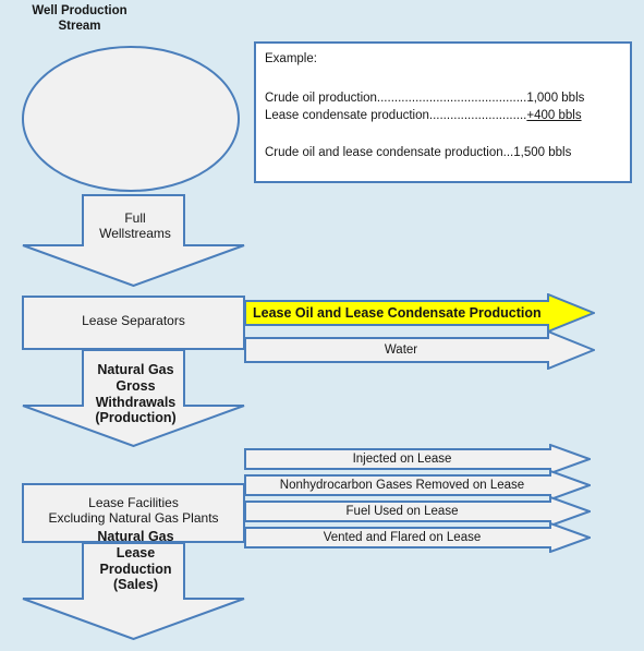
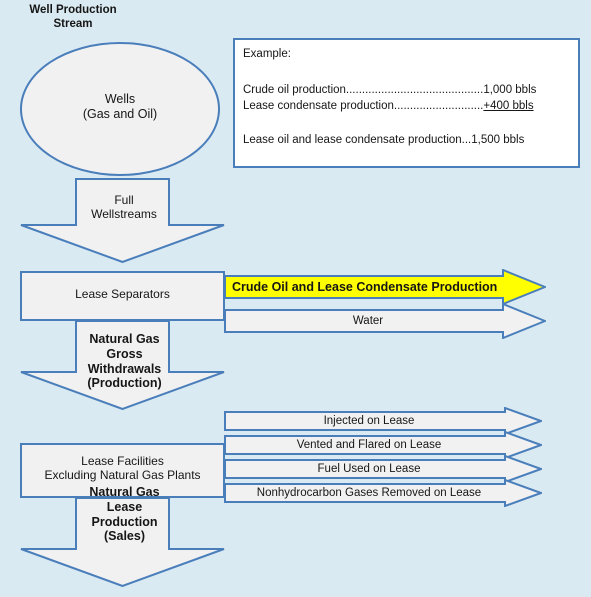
  Well Production
  Stream
+ Wells
+ (Gas and Oil)
  Example:
  Crude oil production...........................................1,000 bbls
  Lease condensate production............................+400 bbls
- Crude oil and lease condensate production...1,500 bbls
+ Lease oil and lease condensate production...1,500 bbls
  Full
  Wellstreams
  Lease Separators
  Natural Gas
  Gross
  Withdrawals
  (Production)
  Lease Facilities
  Excluding Natural Gas Plants
  Natural Gas
  Lease
  Production
  (Sales)
- Lease Oil and Lease Condensate Production
+ Crude Oil and Lease Condensate Production
  Water
  Injected on Lease
- Nonhydrocarbon Gases Removed on Lease
+ Vented and Flared on Lease
  Fuel Used on Lease
- Vented and Flared on Lease
+ Nonhydrocarbon Gases Removed on Lease
